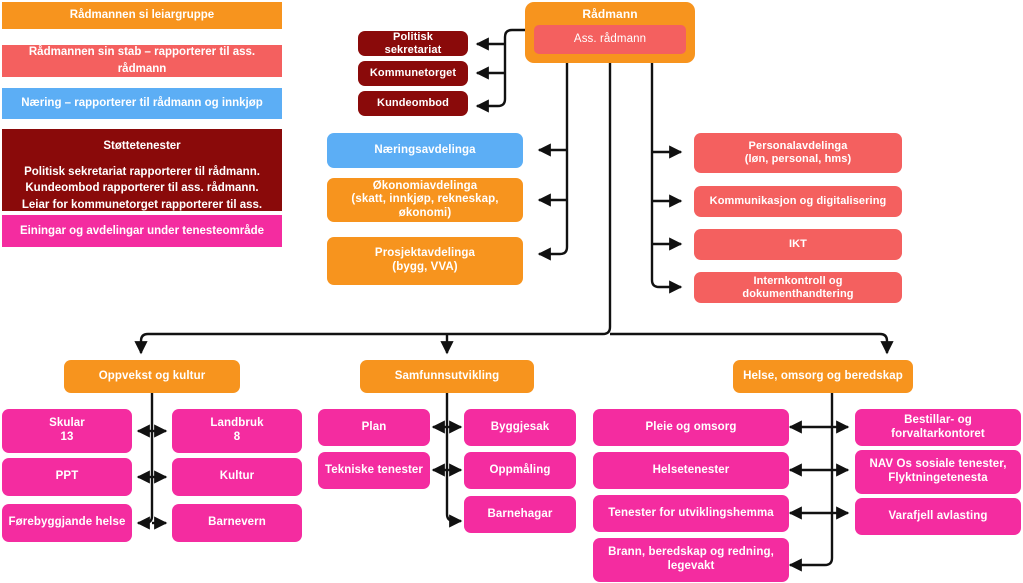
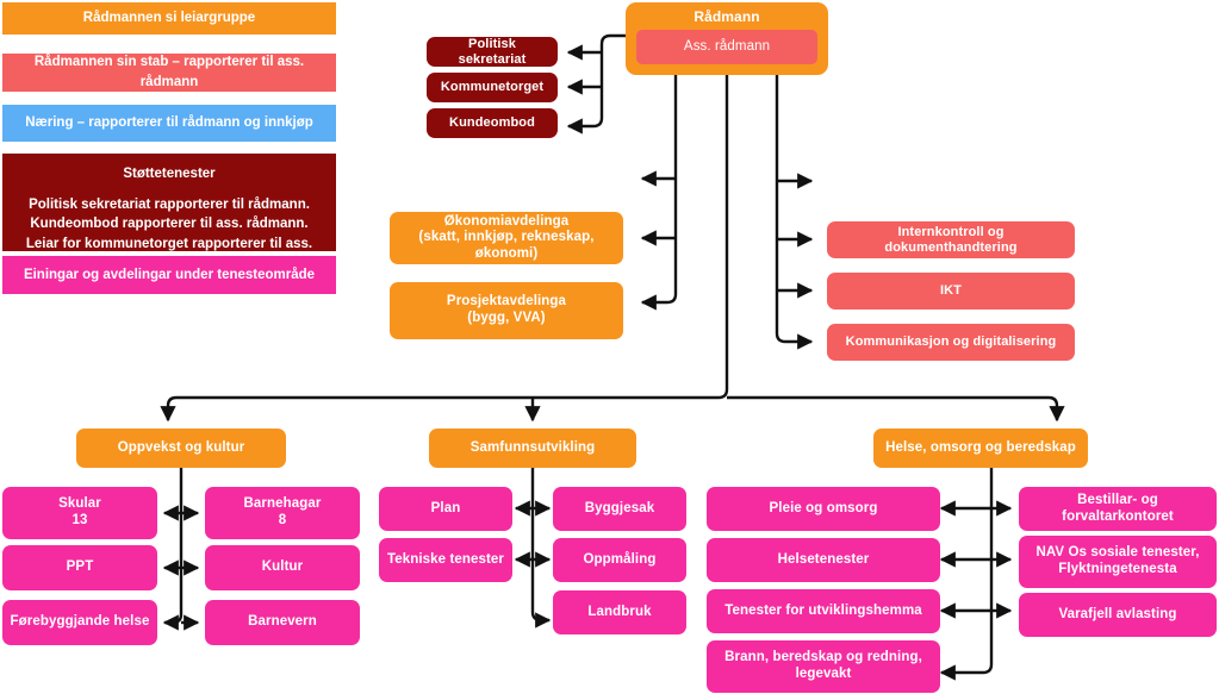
  Rådmannen si leiargruppe
  Rådmannen sin stab – rapporterer til ass. rådmann
  Næring – rapporterer til rådmann og innkjøp
  Støttetenester
  Politisk sekretariat rapporterer til rådmann.
  Kundeombod rapporterer til ass. rådmann.
  Leiar for kommunetorget rapporterer til ass.
  Einingar og avdelingar under tenesteområde
  Rådmann
  Ass. rådmann
  Politisk sekretariat
  Kommunetorget
  Kundeombod
- Næringsavdelinga
  Økonomiavdelinga
  (skatt, innkjøp, rekneskap, økonomi)
  Prosjektavdelinga
  (bygg, VVA)
- Personalavdelinga
- (løn, personal, hms)
- Kommunikasjon og digitalisering
+ Internkontroll og dokumenthandtering
  IKT
- Internkontroll og dokumenthandtering
+ Kommunikasjon og digitalisering
  Oppvekst og kultur
  Skular
  13
  PPT
  Førebyggjande helse
- Landbruk
+ Barnehagar
  8
  Kultur
  Barnevern
  Samfunnsutvikling
  Plan
  Tekniske tenester
  Byggjesak
  Oppmåling
- Barnehagar
+ Landbruk
  Helse, omsorg og beredskap
  Pleie og omsorg
  Helsetenester
  Tenester for utviklingshemma
  Brann, beredskap og redning,
  legevakt
  Bestillar- og forvaltarkontoret
  NAV Os sosiale tenester,
  Flyktningetenesta
  Varafjell avlasting
